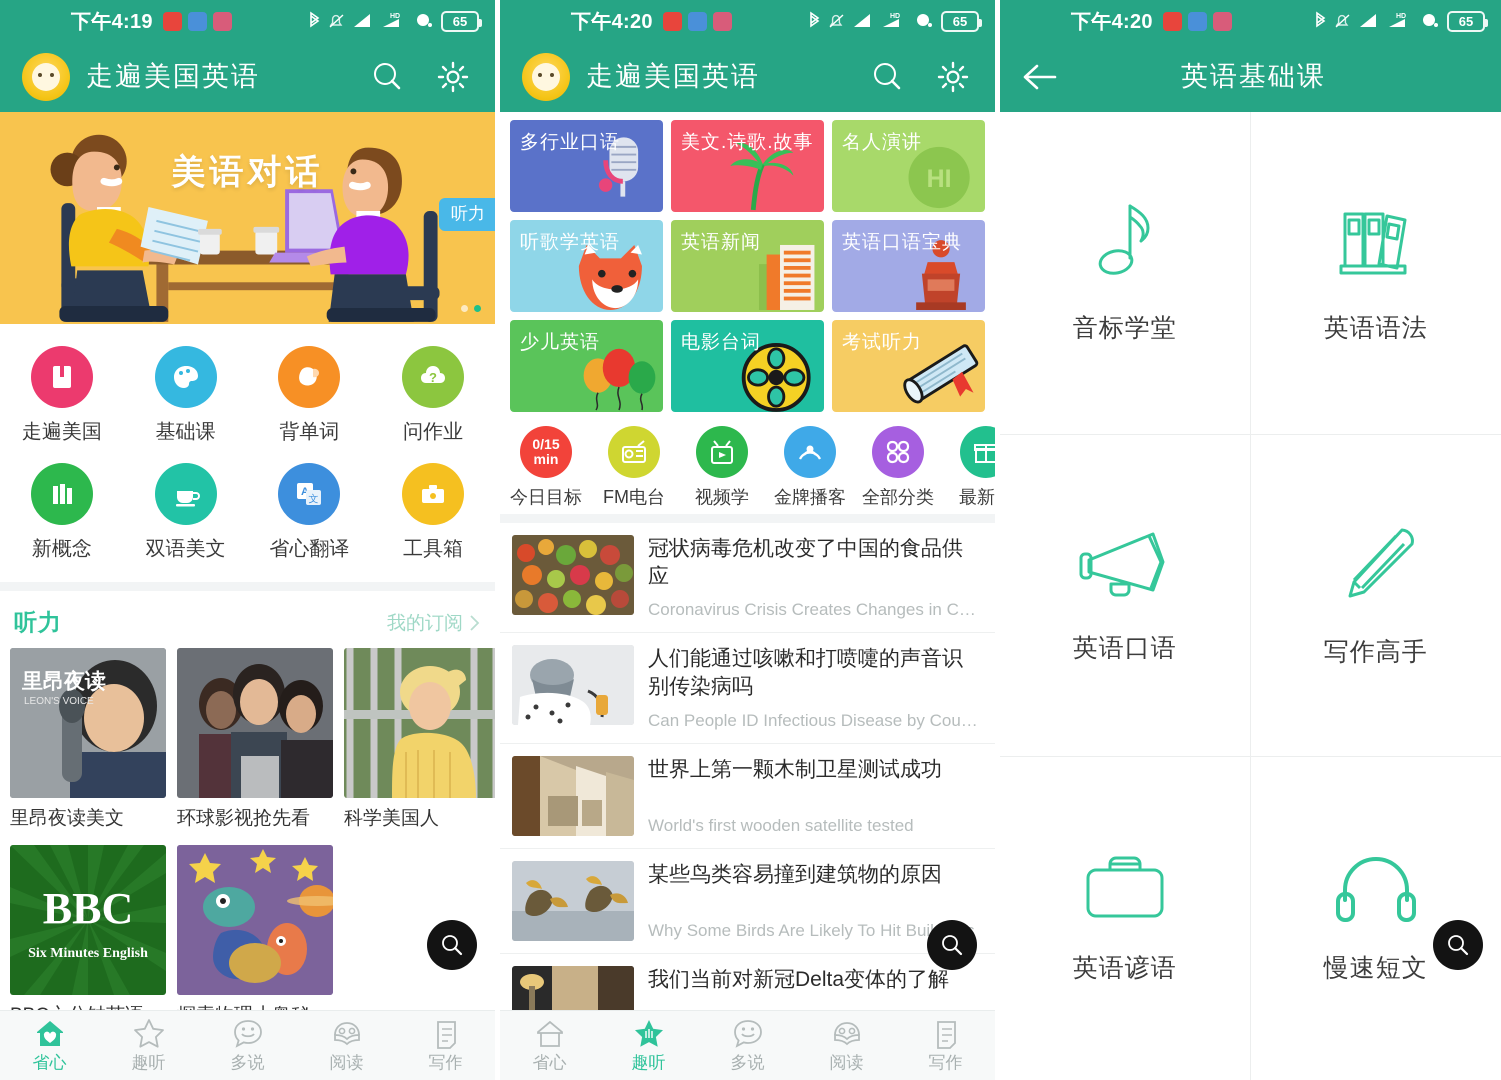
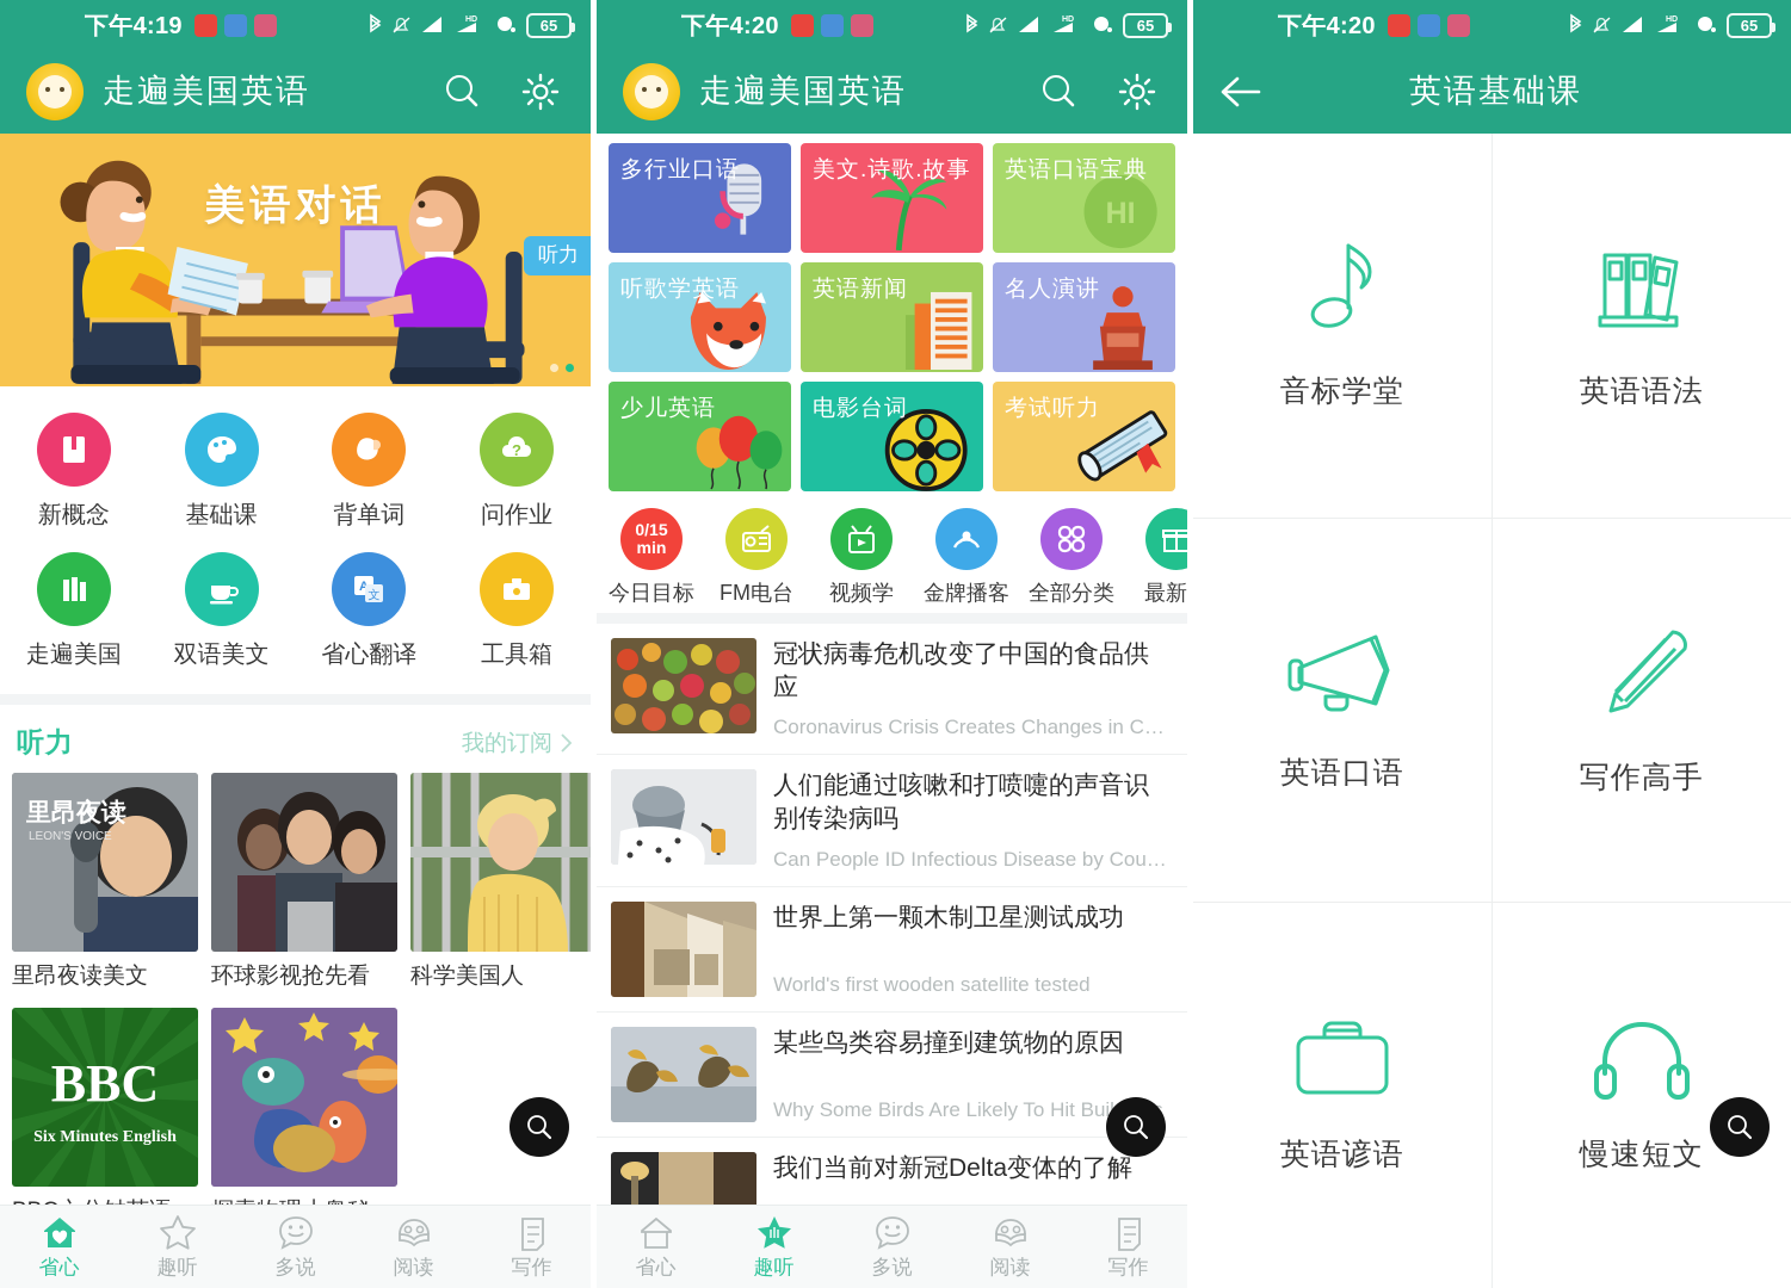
  下午4:19
  65
  走遍美国英语
  美语对话
  听力
- 走遍美国
+ 新概念
  基础课
  背单词
  ?
  问作业
- 新概念
+ 走遍美国
  双语美文
  A
  文
  省心翻译
  工具箱
  听力
  我的订阅
  里昂夜读
  LEON'S VOICE
  里昂夜读美文
  环球影视抢先看
  科学美国人
  BBC
  Six Minutes English
  省心
  趣听
  多说
  阅读
  写作
  下午4:20
  65
  走遍美国英语
  多行业口语
  美文.诗歌.故事
- 名人演讲
+ 英语口语宝典
  HI
  听歌学英语
  英语新闻
- 英语口语宝典
+ 名人演讲
  少儿英语
  电影台词
  考试听力
  0/15
  min
  今日目标
  FM电台
  视频学
  金牌播客
  全部分类
  冠状病毒危机改变了中国的食品供应
  Coronavirus Crisis Creates Changes in Chin
  人们能通过咳嗽和打喷嚏的声音识别传染病吗
  Can People ID Infectious Disease by Cough
  世界上第一颗木制卫星测试成功
  World's first wooden satellite tested
  某些鸟类容易撞到建筑物的原因
  Why Some Birds Are Likely To Hit Bui
  我们当前对新冠Delta变体的了解
  省心
  趣听
  多说
  阅读
  写作
  下午4:20
  65
  英语基础课
  音标学堂
  英语语法
  英语口语
  写作高手
  英语谚语
  慢速短文
